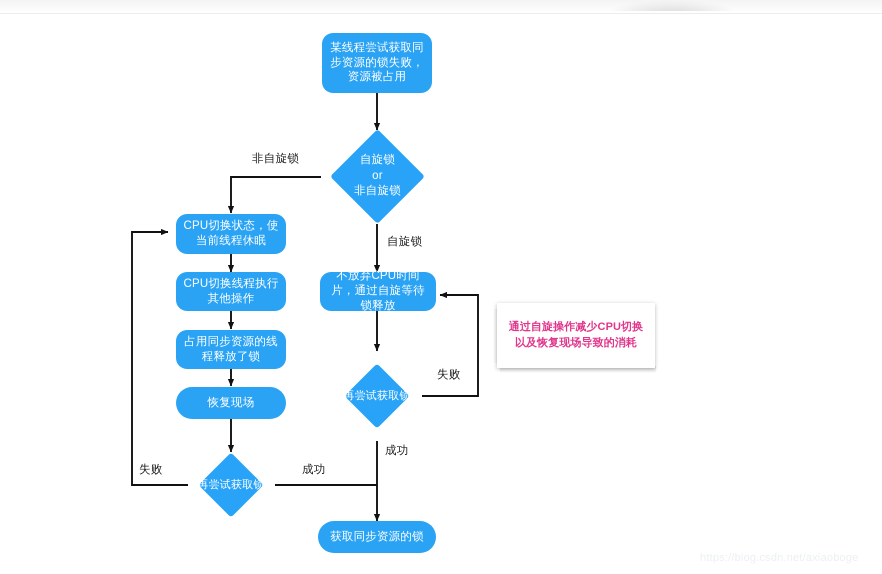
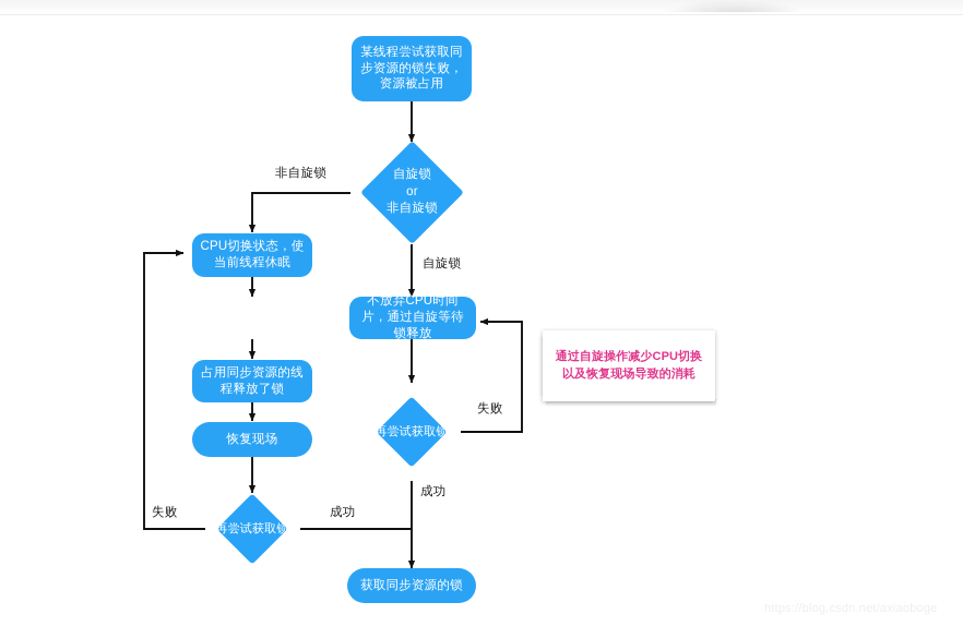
  某线程尝试获取同步资源的锁失败，资源被占用
  自旋锁
  or
  非自旋锁
  CPU切换状态，使当前线程休眠
- CPU切换线程执行其他操作
  占用同步资源的线程释放了锁
  恢复现场
  再尝试获取锁
  不放弃CPU时间片，通过自旋等待锁释放
  再尝试获取锁
  获取同步资源的锁
  非自旋锁
  自旋锁
  失败
  成功
  失败
  成功
  通过自旋操作减少CPU切换以及恢复现场导致的消耗
